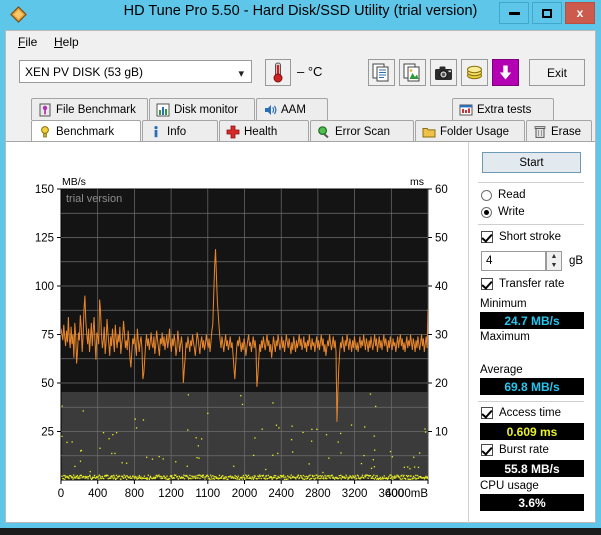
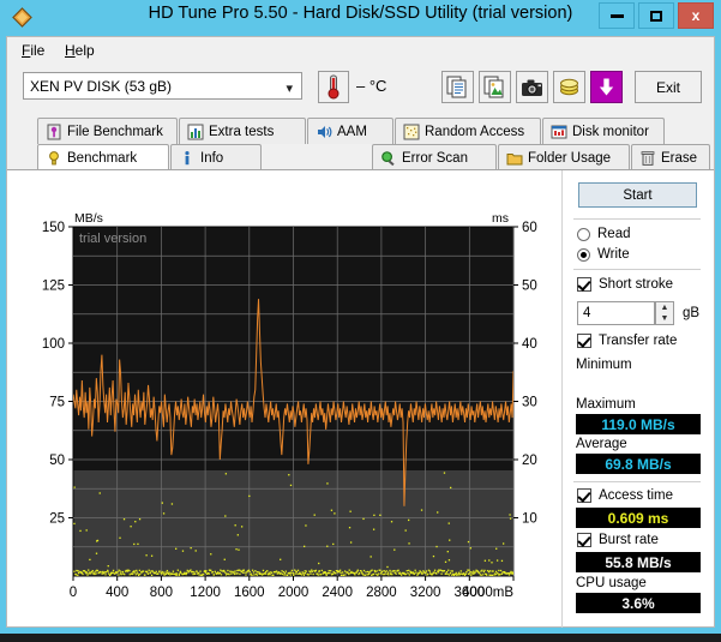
  HD Tune Pro 5.50 - Hard Disk/SSD Utility (trial version)
  x
  File
  Help
  XEN PV DISK (53 gB)
  ▾
  – °C
  Exit
  File Benchmark
- Disk monitor
+ Extra tests
  AAM
+ Random Access
- Extra tests
+ Disk monitor
  Benchmark
  Info
- Health
  Error Scan
  Folder Usage
  Erase
  trial version
  MB/s
  ms
  25
  50
  75
  100
  125
  150
  10
  20
  30
  40
  50
  60
  0
  400
  800
  1200
- 1100
+ 1600
  2000
  2400
  2800
  3200
  3600
  4000mB
  Start
  Read
  Write
  Short stroke
  4
  gB
  Transfer rate
  Minimum
- 24.7 MB/s
  Maximum
+ 119.0 MB/s
  Average
  69.8 MB/s
  Access time
  0.609 ms
  Burst rate
  55.8 MB/s
  CPU usage
  3.6%
